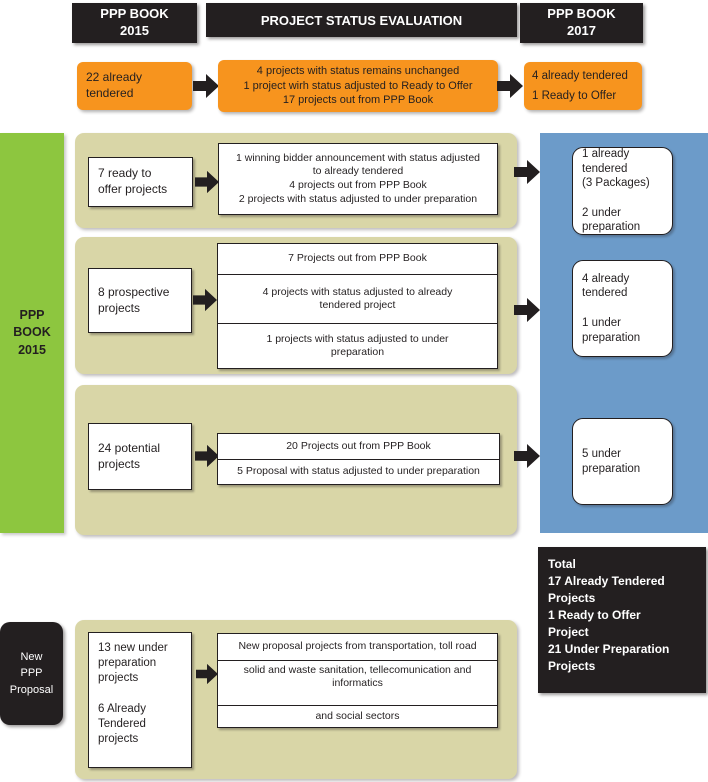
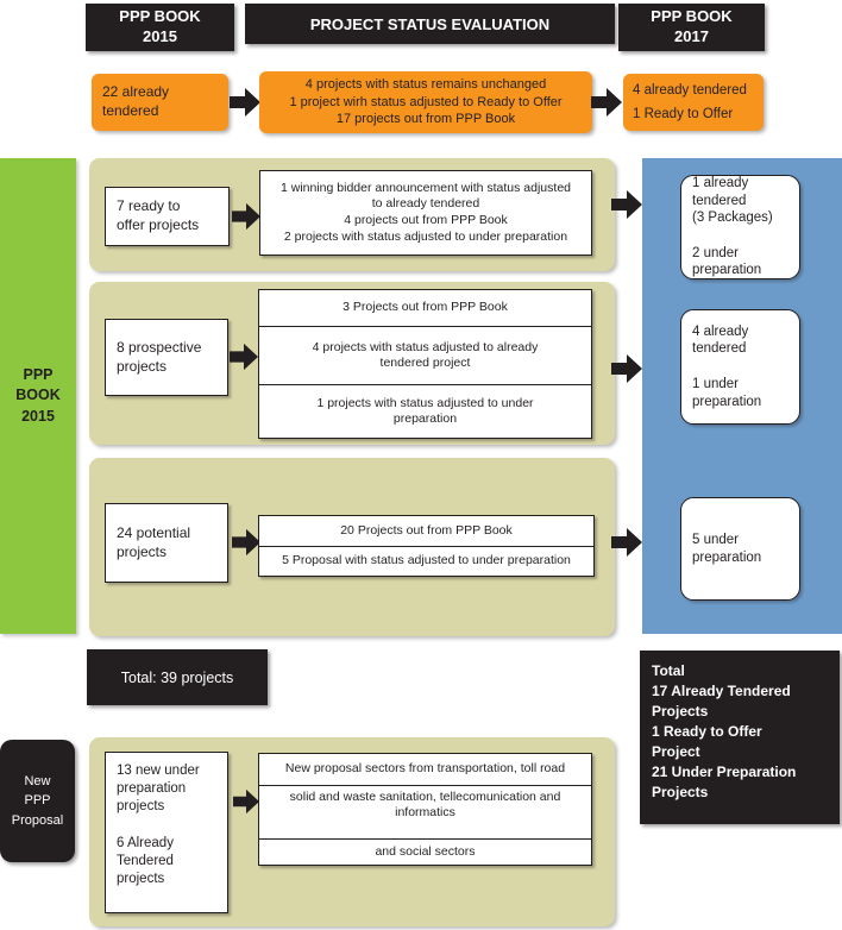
  PPP BOOK
  2015
  PROJECT STATUS EVALUATION
  PPP BOOK
  2017
  22 already
  tendered
  4 projects with status remains unchanged
  1 project wirh status adjusted to Ready to Offer
  17 projects out from PPP Book
  4 already tendered
  1 Ready to Offer
  PPP
  BOOK
  2015
  7 ready to
  offer projects
  1 winning bidder announcement with status adjusted
  to already tendered
  4 projects out from PPP Book
  2 projects with status adjusted to under preparation
  1 already
  tendered
  (3 Packages)
  2 under
  preparation
  8 prospective
  projects
- 7 Projects out from PPP Book
+ 3 Projects out from PPP Book
  4 projects with status adjusted to already
  tendered project
  1 projects with status adjusted to under
  preparation
  4 already
  tendered
  1 under
  preparation
  24 potential
  projects
  20 Projects out from PPP Book
  5 Proposal with status adjusted to under preparation
  5 under
  preparation
+ Total: 39 projects
  Total
  17 Already Tendered
  Projects
  1 Ready to Offer
  Project
  21 Under Preparation
  Projects
  New
  PPP
  Proposal
  13 new under
  preparation
  projects
  6 Already
  Tendered
  projects
- New proposal projects from transportation, toll road
+ New proposal sectors from transportation, toll road
  solid and waste sanitation, tellecomunication and
  informatics
  and social sectors
